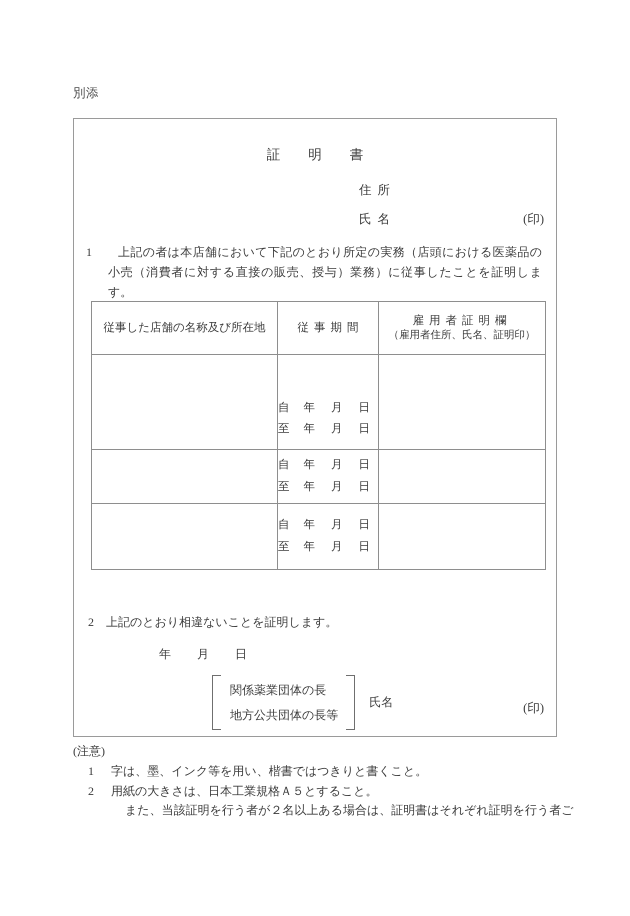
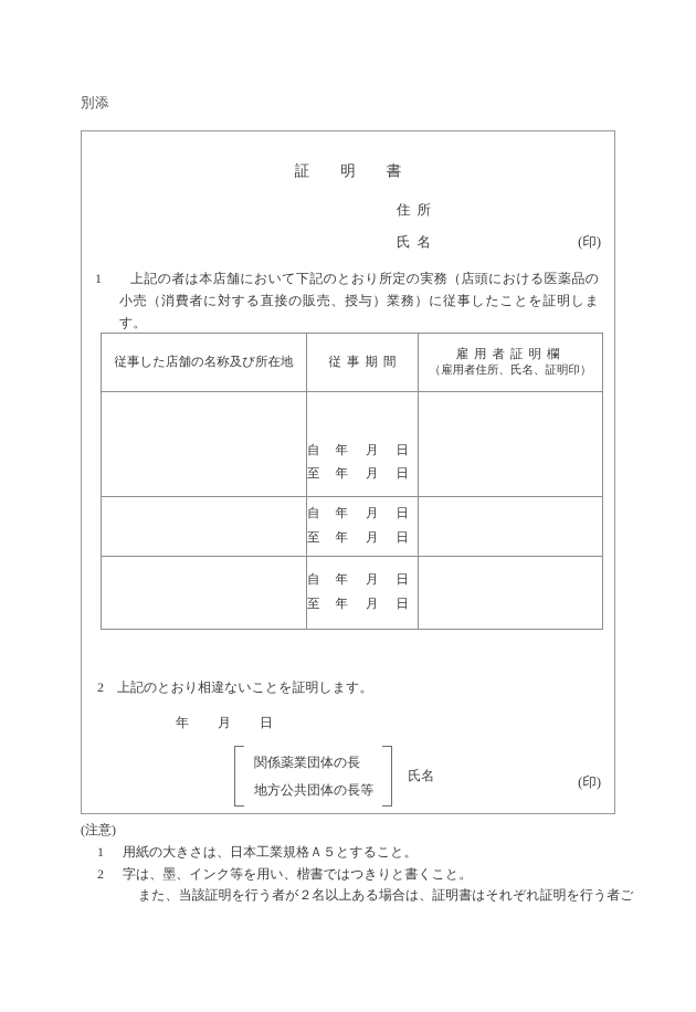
  別添
  証明書
  住所
  氏名
  (印)
  1
  上記の者は本店舗において下記のとおり所定の実務（店頭における医薬品の小売（消費者に対する直接の販売、授与）業務）に従事したことを証明します。
  従事した店舗の名称及び所在地	従事期間	雇用者証明欄 （雇用者住所、氏名、証明印）
  	自 年 月 日 至 年 月 日
  	自 年 月 日 至 年 月 日
  	自 年 月 日 至 年 月 日
  2 上記のとおり相違ないことを証明します。
  年 月 日
  関係薬業団体の長
  地方公共団体の長等
  氏名
  (印)
  (注意)
  1
- 字は、墨、インク等を用い、楷書ではつきりと書くこと。
+ 用紙の大きさは、日本工業規格Ａ５とすること。
  2
- 用紙の大きさは、日本工業規格Ａ５とすること。
+ 字は、墨、インク等を用い、楷書ではつきりと書くこと。
  また、当該証明を行う者が２名以上ある場合は、証明書はそれぞれ証明を行う者ご
